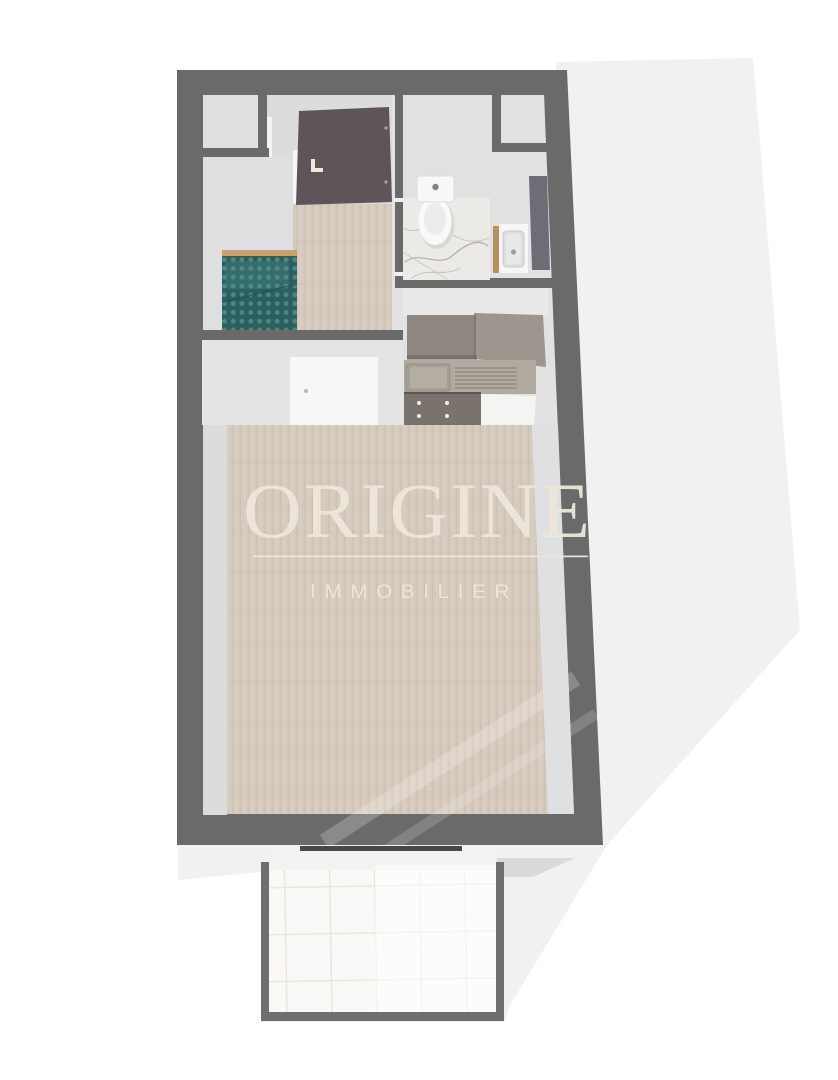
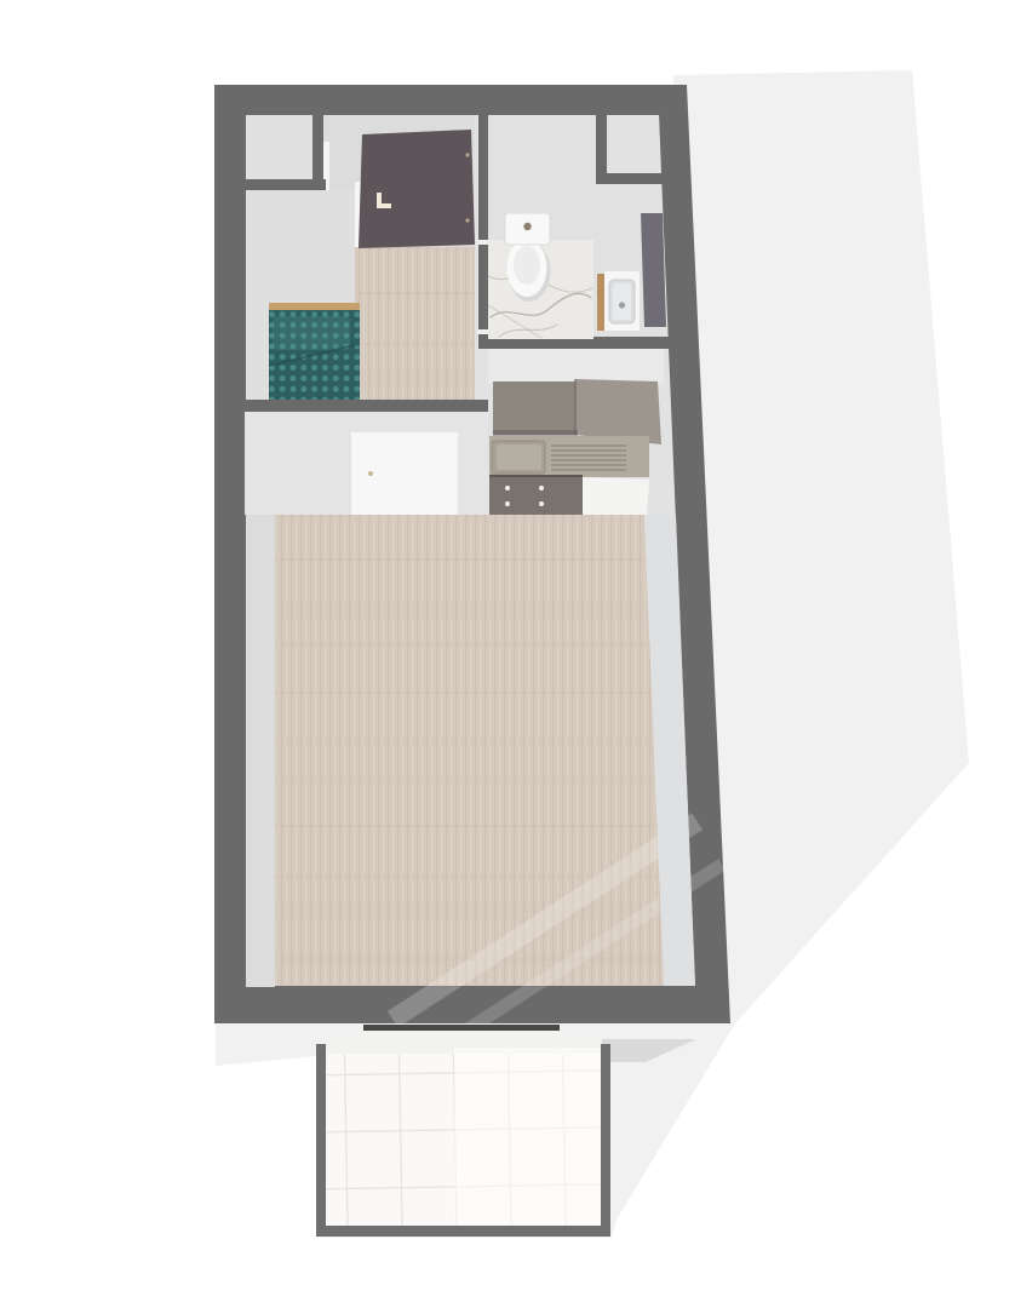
- ORIGINE
- IMMOBILIER
